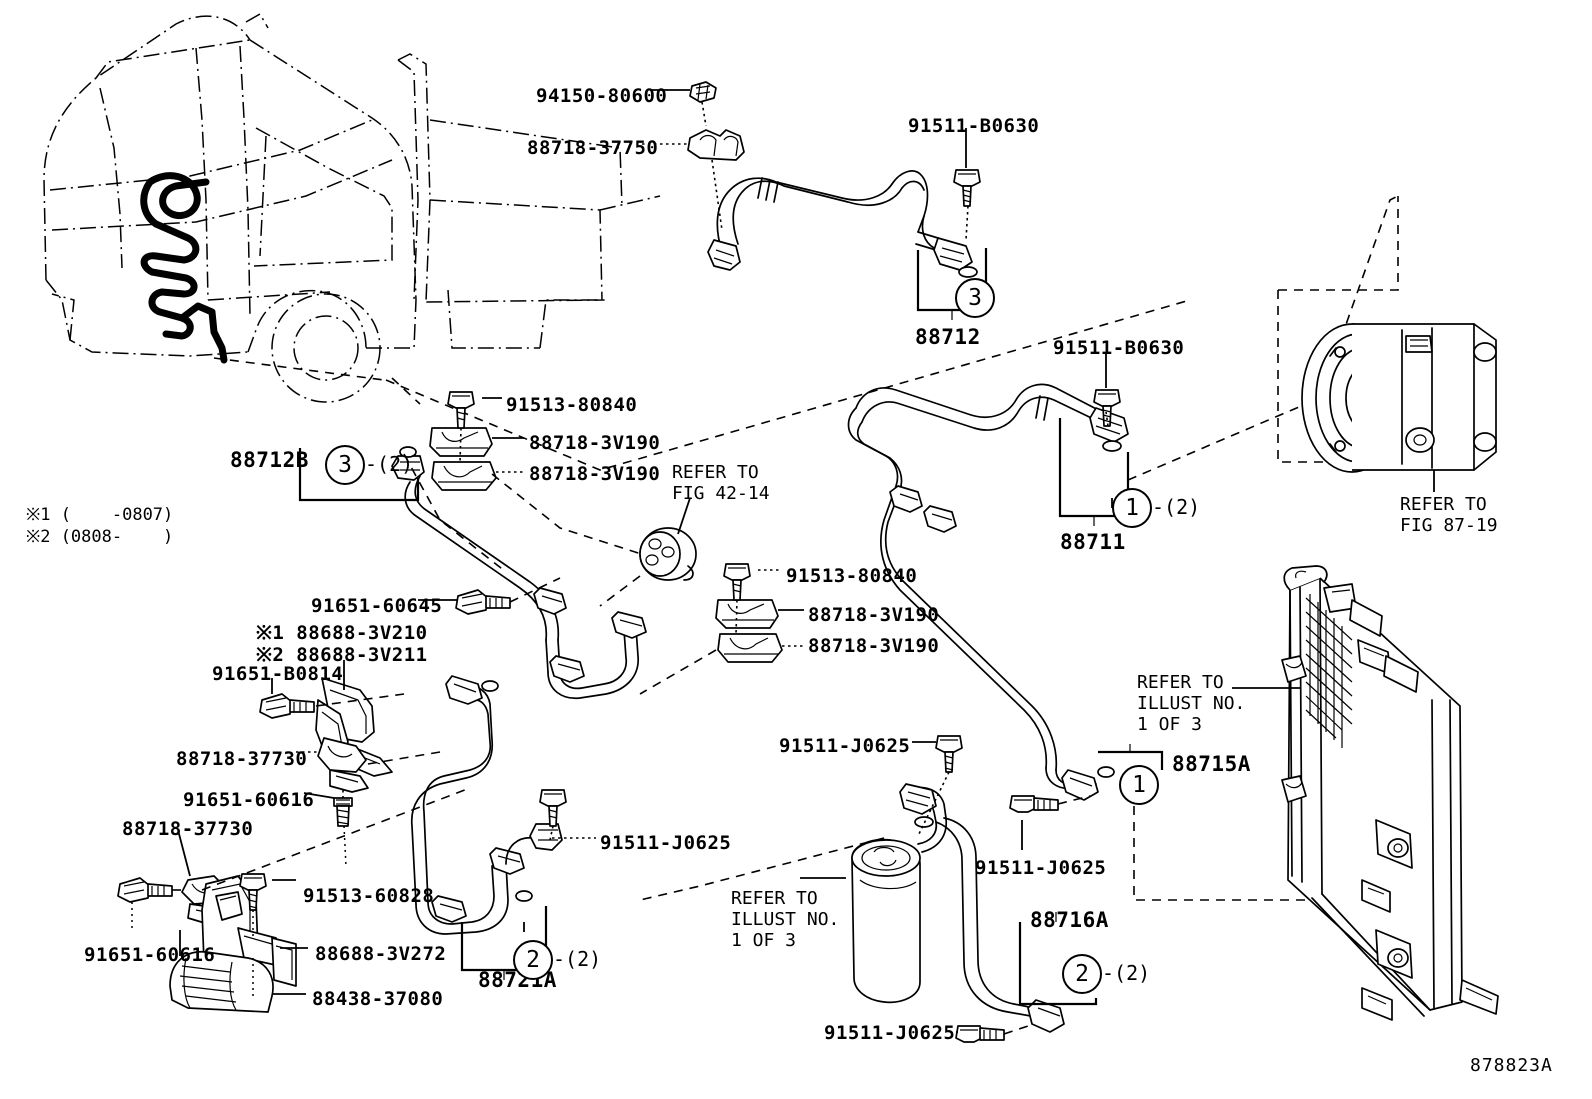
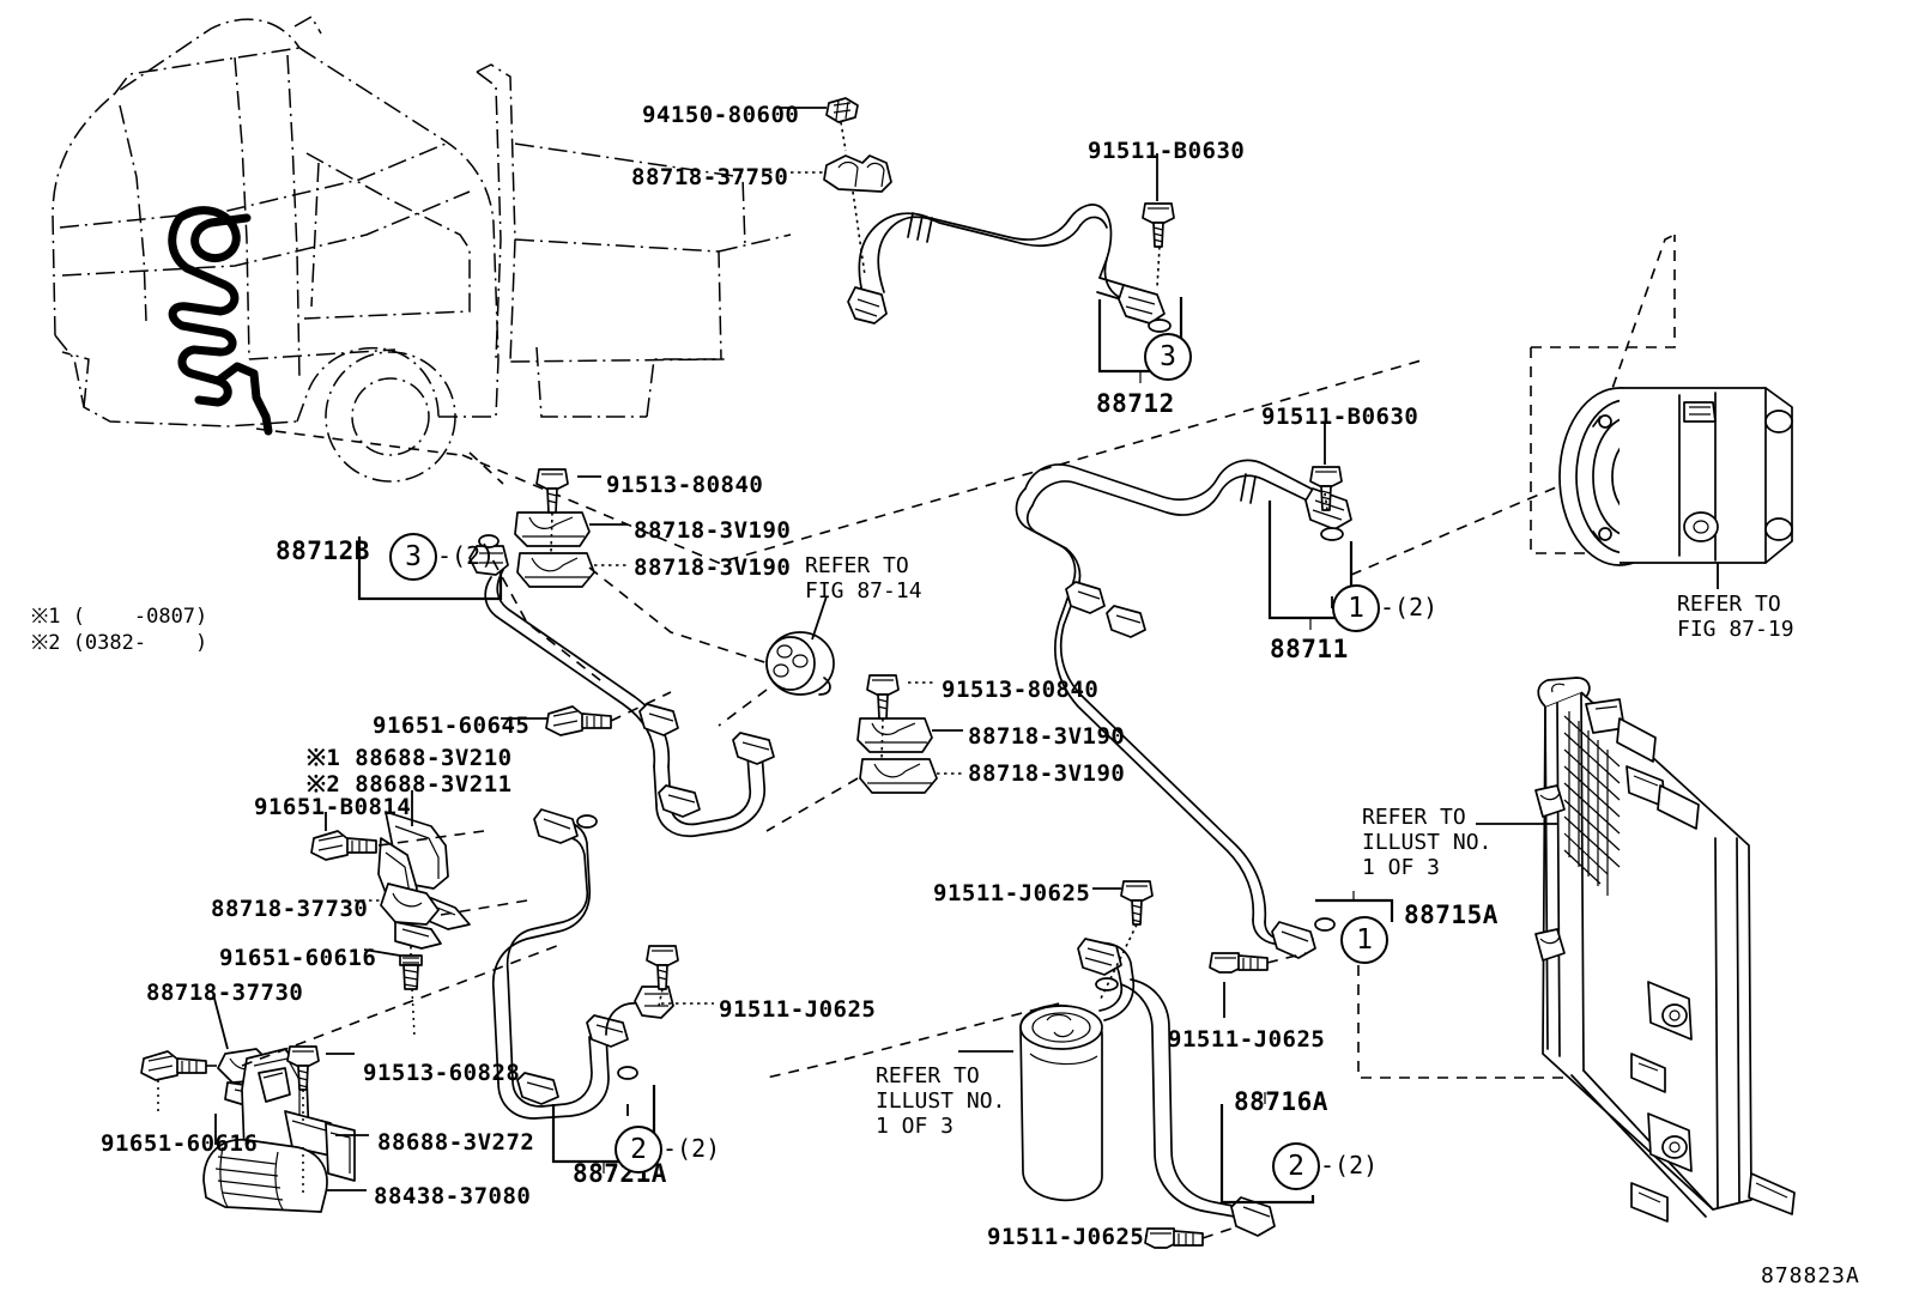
  94150-80600
  88718-37750
  91511-B0630
  91511-B0630
  91513-80840
  88718-3V190
  88718-3V190
  91513-80840
  88718-3V190
  88718-3V190
  91651-60645
  ※1 88688-3V210
  ※2 88688-3V211
  91651-B0814
  88718-37730
  91651-60616
  88718-37730
  91651-60616
  91513-60828
  88688-3V272
  88438-37080
  91511-J0625
  91511-J0625
  91511-J0625
  91511-J0625
  88712
  88712B
  88711
  88715A
  88716A
  88721A
  REFER TO
- FIG 42-14
+ FIG 87-14
  REFER TO
  FIG 87-19
  REFER TO
  ILLUST NO.
  1 OF 3
  REFER TO
  ILLUST NO.
  1 OF 3
  3
  3
  -(2)
  1
  -(2)
  1
  2
  -(2)
  2
  -(2)
  ※1 ( -0807)
- ※2 (0808- )
+ ※2 (0382- )
  878823A
